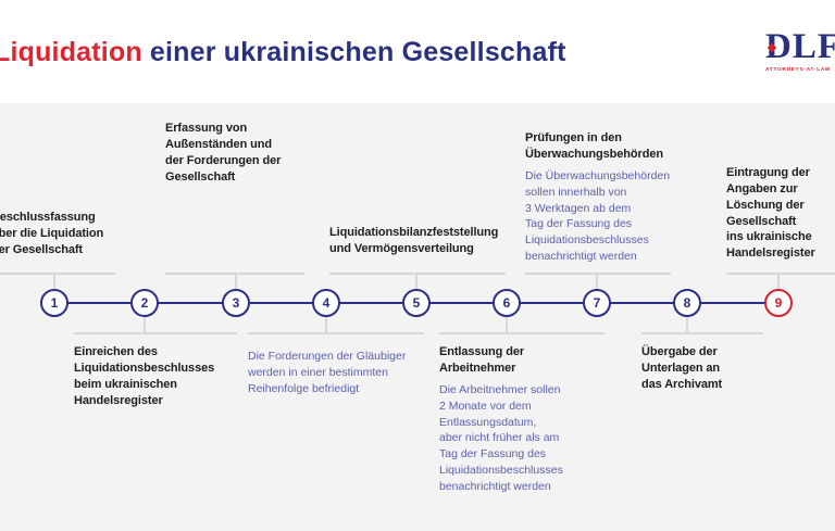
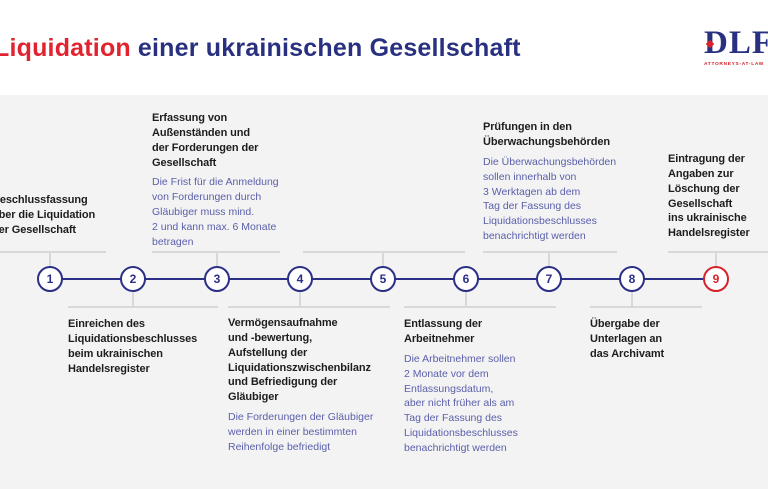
  Liquidation einer ukrainischen Gesellschaft
  DLF
  1
  2
  3
  4
  5
  6
  7
  8
  9
  eschlussfassung
  ber die Liquidation
  er Gesellschaft
  Einreichen des
  Liquidationsbeschlusses
  beim ukrainischen
  Handelsregister
  Erfassung von
  Außenständen und
  der Forderungen der
  Gesellschaft
+ Die Frist für die Anmeldung
+ von Forderungen durch
+ Gläubiger muss mind.
+ 2 und kann max. 6 Monate
+ betragen
+ Vermögensaufnahme
+ und -bewertung,
+ Aufstellung der
+ Liquidationszwischenbilanz
+ und Befriedigung der
+ Gläubiger
  Die Forderungen der Gläubiger
  werden in einer bestimmten
  Reihenfolge befriedigt
- Liquidationsbilanzfeststellung
- und Vermögensverteilung
  Entlassung der
  Arbeitnehmer
  Die Arbeitnehmer sollen
  2 Monate vor dem
  Entlassungsdatum,
  aber nicht früher als am
  Tag der Fassung des
  Liquidationsbeschlusses
  benachrichtigt werden
  Prüfungen in den
  Überwachungsbehörden
  Die Überwachungsbehörden
  sollen innerhalb von
  3 Werktagen ab dem
  Tag der Fassung des
  Liquidationsbeschlusses
  benachrichtigt werden
  Übergabe der
  Unterlagen an
  das Archivamt
  Eintragung der
  Angaben zur
  Löschung der
  Gesellschaft
  ins ukrainische
  Handelsregister
